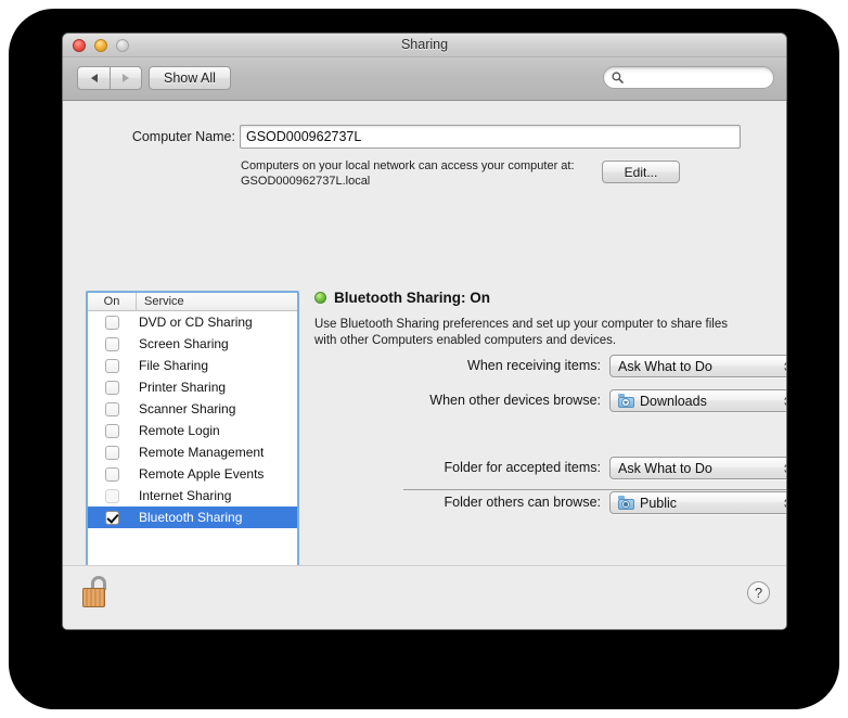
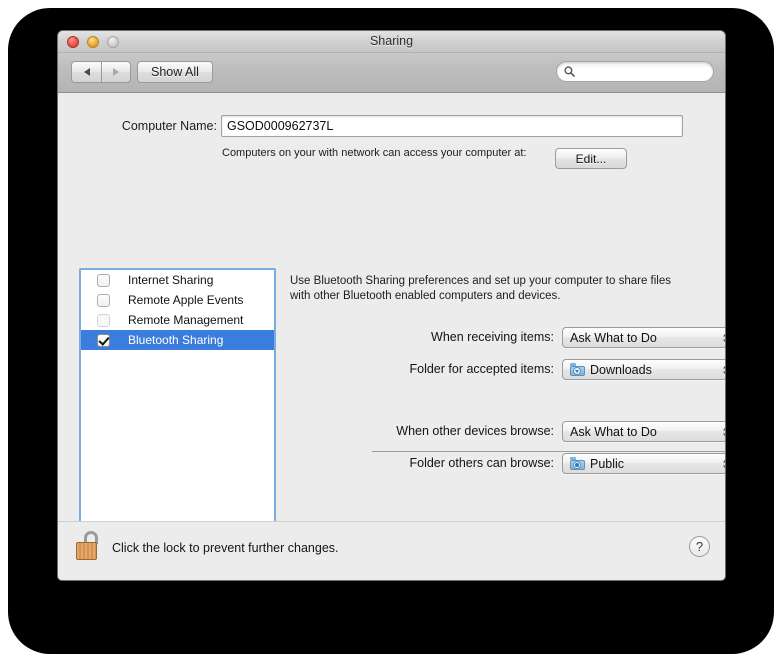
  Sharing
  Show All
  Computer Name:
  GSOD000962737L
- Computers on your local network can access your computer at:
+ Computers on your with network can access your computer at:
- GSOD000962737L.local
  Edit...
- On
- Service
- DVD or CD Sharing
- Screen Sharing
- File Sharing
- Printer Sharing
- Scanner Sharing
- Remote Login
- Remote Management
+ Internet Sharing
  Remote Apple Events
- Internet Sharing
+ Remote Management
  Bluetooth Sharing
- Bluetooth Sharing: On
- Use Bluetooth Sharing preferences and set up your computer to share files with other Computers enabled computers and devices.
+ Use Bluetooth Sharing preferences and set up your computer to share files with other Bluetooth enabled computers and devices.
  When receiving items:
  Ask What to Do
- When other devices browse:
+ Folder for accepted items:
  Downloads
- Folder for accepted items:
+ When other devices browse:
  Ask What to Do
  Folder others can browse:
  Public
+ Click the lock to prevent further changes.
  ?
